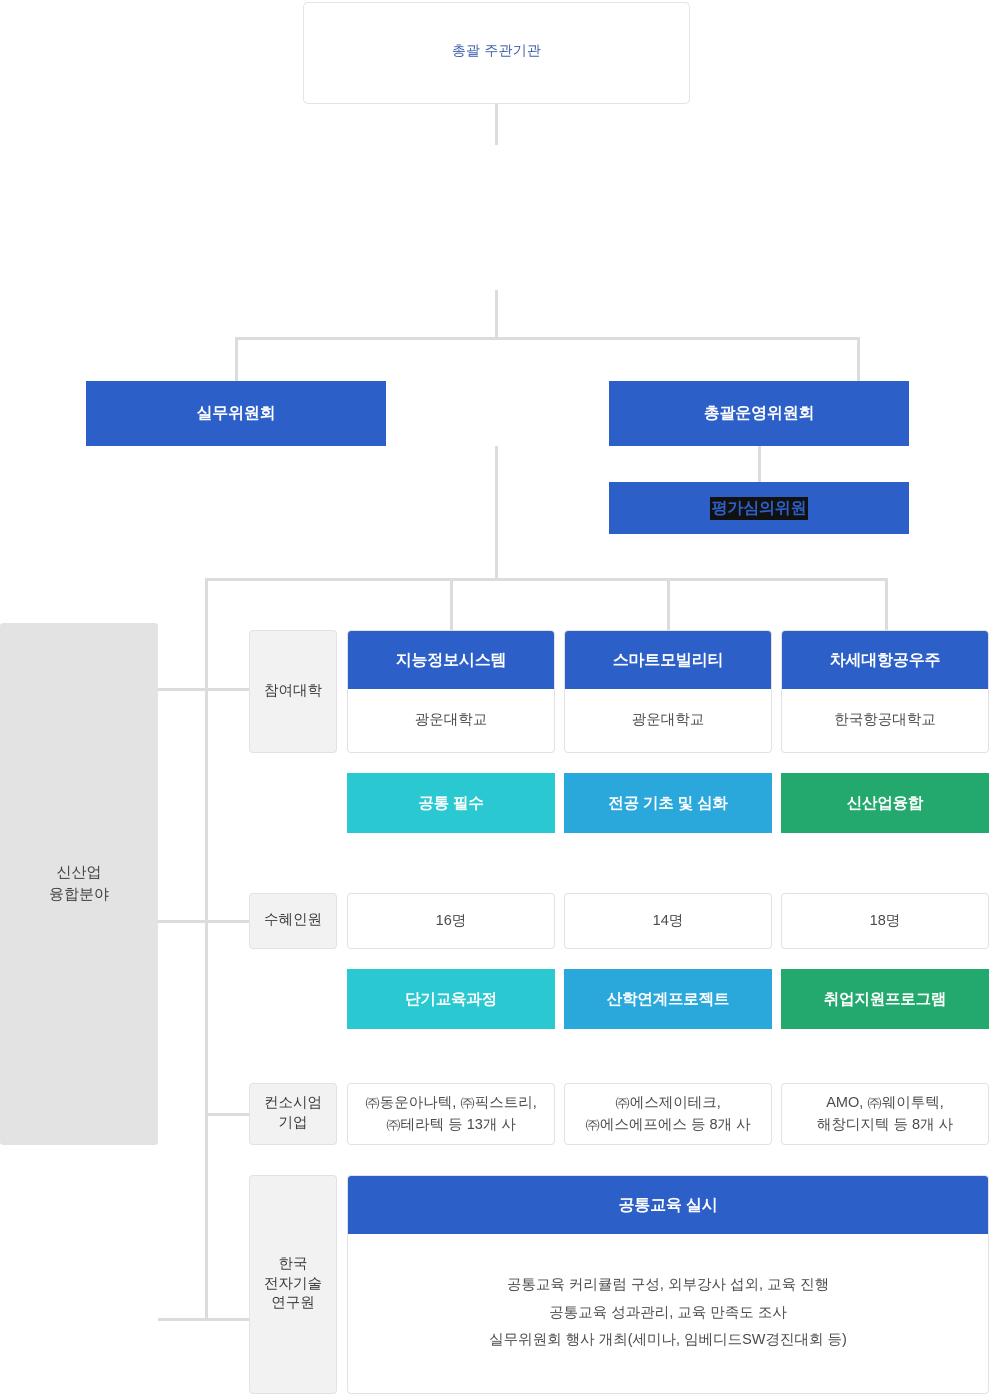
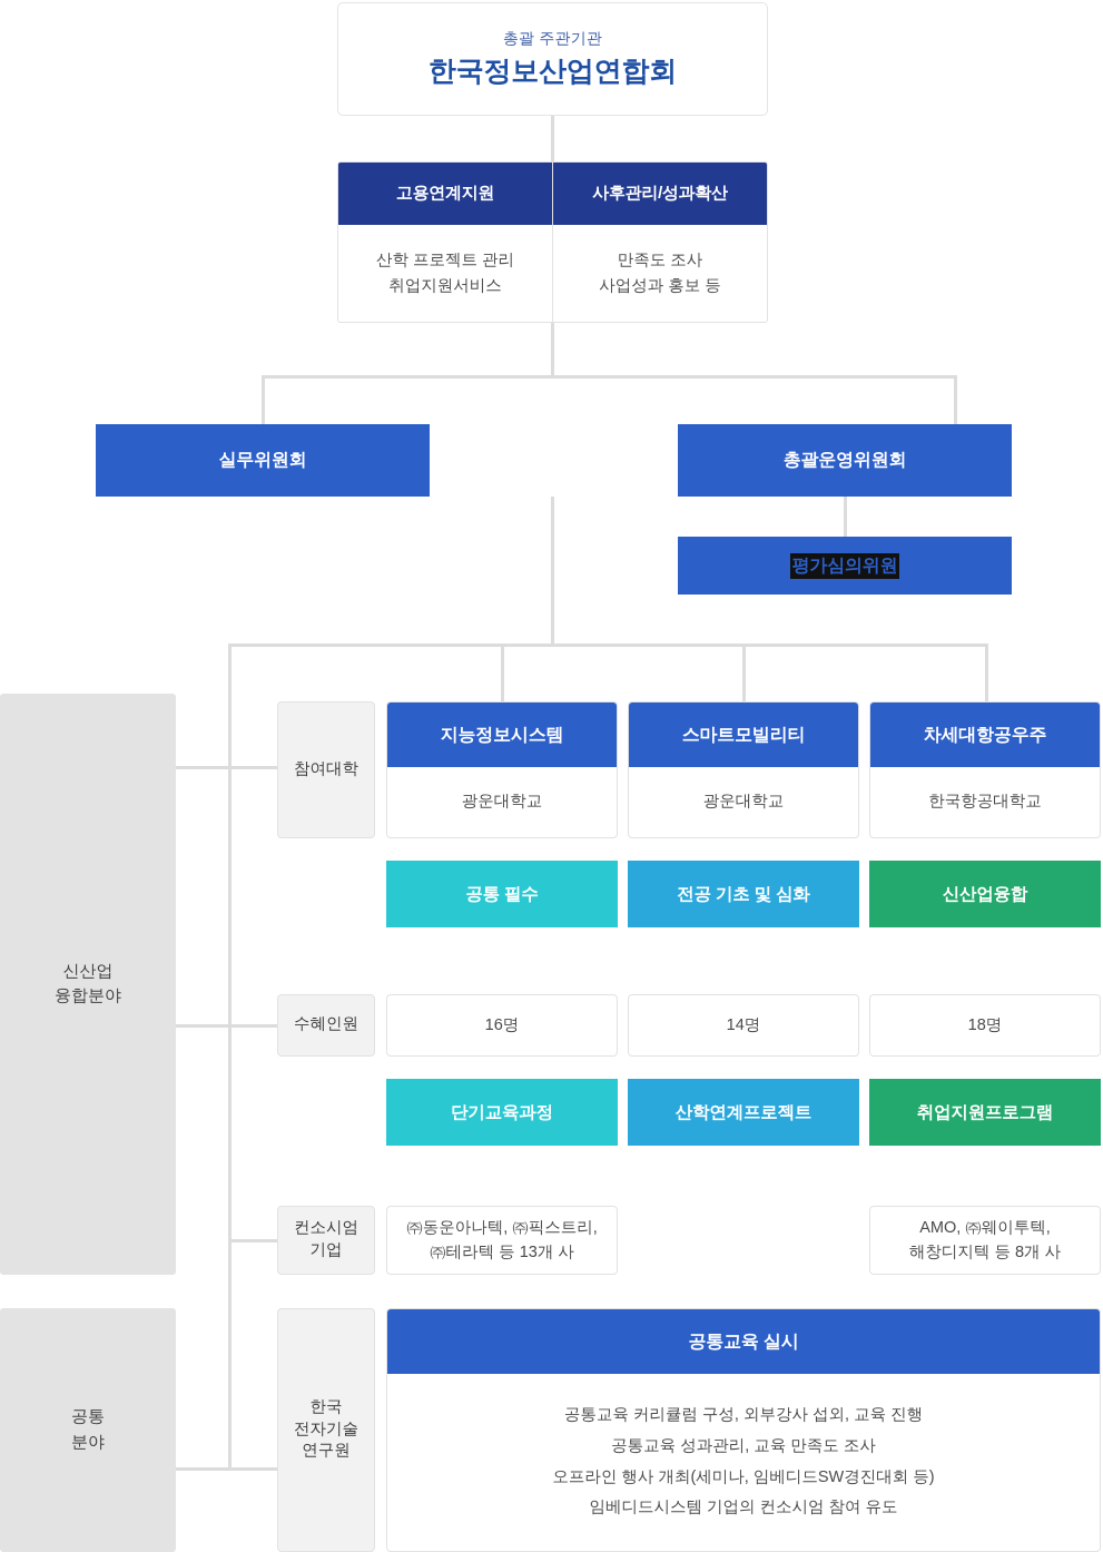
  총괄 주관기관
+ 한국정보산업연합회
+ 고용연계지원
+ 산학 프로젝트 관리
+ 취업지원서비스
+ 사후관리/성과확산
+ 만족도 조사
+ 사업성과 홍보 등
  실무위원회
  총괄운영위원회
  평가심의위원
  신산업
  융합분야
+ 공통
+ 분야
  참여대학
  지능정보시스템
  광운대학교
  스마트모빌리티
  광운대학교
  차세대항공우주
  한국항공대학교
  공통 필수
  전공 기초 및 심화
  신산업융합
  수혜인원
  16명
  14명
  18명
  단기교육과정
  산학연계프로젝트
  취업지원프로그램
  컨소시엄
  기업
  ㈜동운아나텍, ㈜픽스트리,
  ㈜테라텍 등 13개 사
- ㈜에스제이테크,
- ㈜에스에프에스 등 8개 사
  AMO, ㈜웨이투텍,
  해창디지텍 등 8개 사
  한국
  전자기술
  연구원
  공통교육 실시
  공통교육 커리큘럼 구성, 외부강사 섭외, 교육 진행
  공통교육 성과관리, 교육 만족도 조사
- 실무위원회 행사 개최(세미나, 임베디드SW경진대회 등)
+ 오프라인 행사 개최(세미나, 임베디드SW경진대회 등)
+ 임베디드시스템 기업의 컨소시엄 참여 유도
